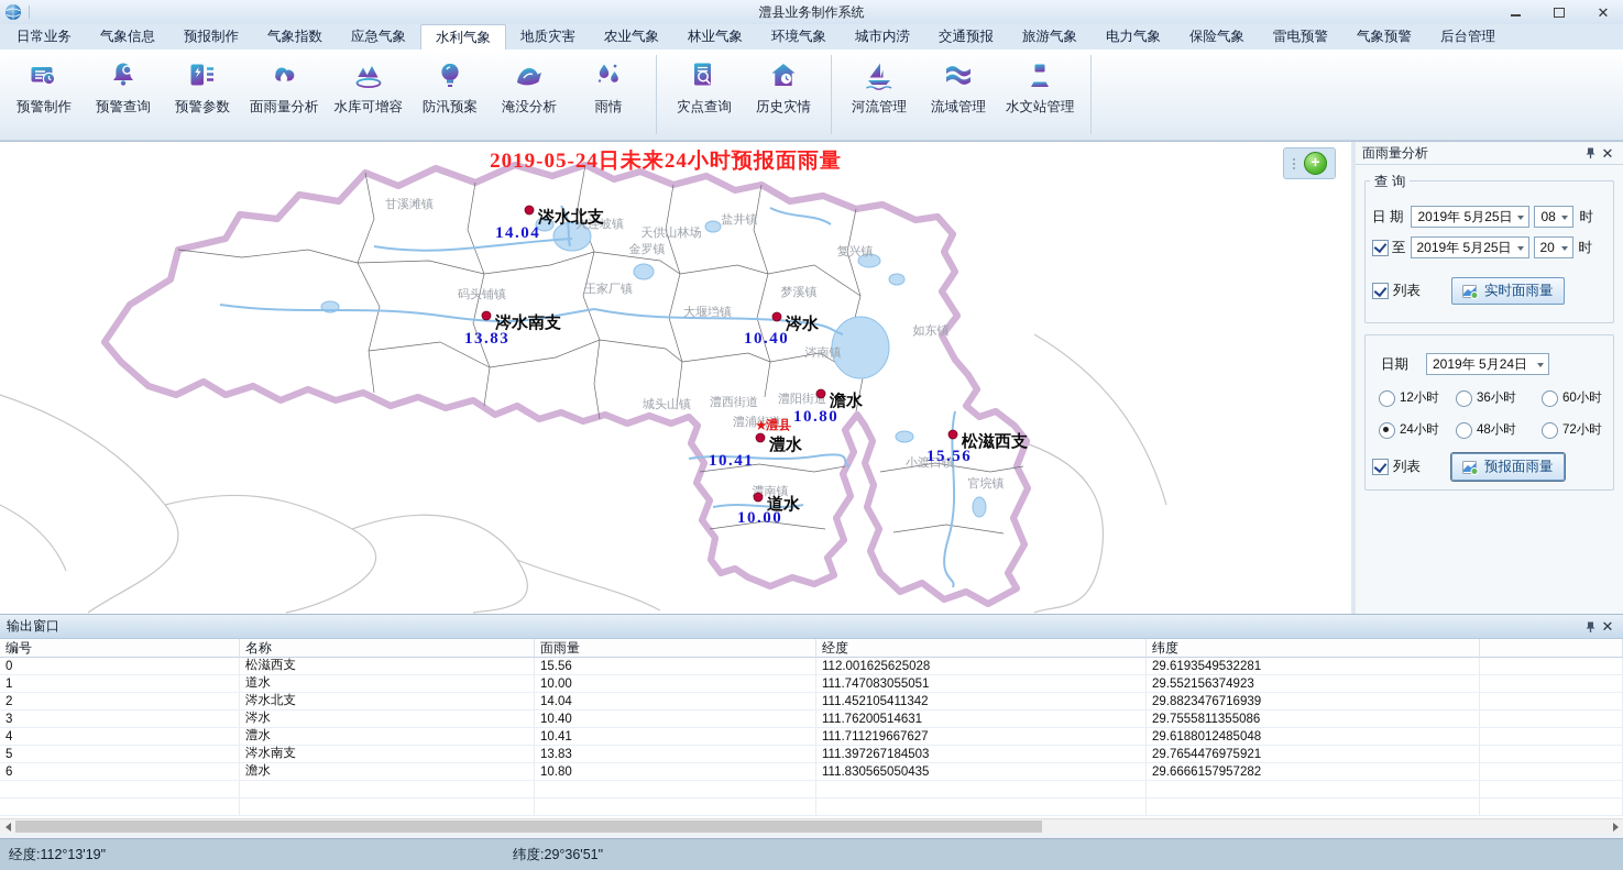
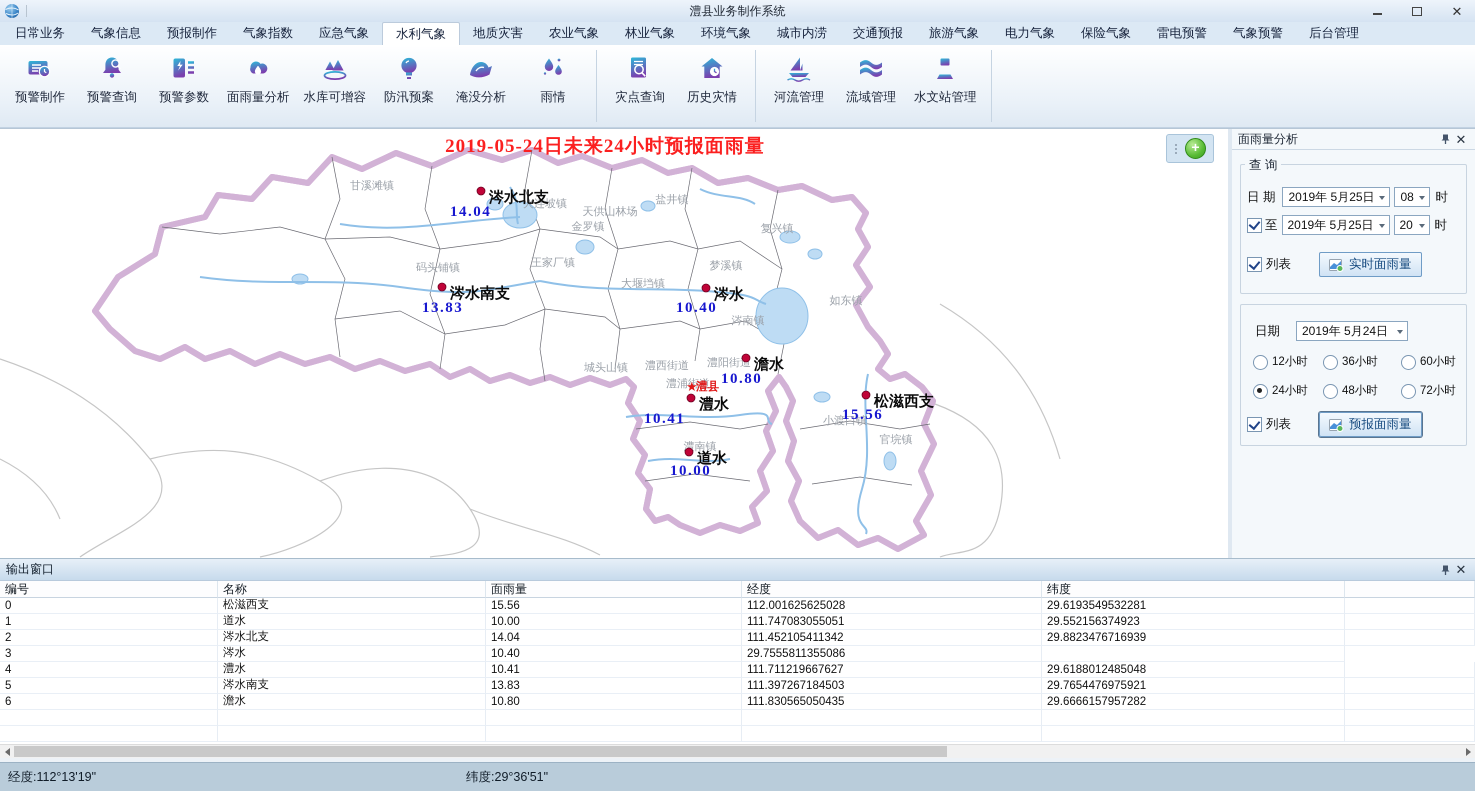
  澧县业务制作系统
  ✕
  日常业务
  气象信息
  预报制作
  气象指数
  应急气象
  水利气象
  地质灾害
  农业气象
  林业气象
  环境气象
  城市内涝
  交通预报
  旅游气象
  电力气象
  保险气象
  雷电预警
  气象预警
  后台管理
  预警制作
  预警查询
  预警参数
  面雨量分析
  水库可增容
  防汛预案
  淹没分析
  雨情
  灾点查询
  历史灾情
  河流管理
  流域管理
  水文站管理
  甘溪滩镇
  火连坡镇
  天供山林场
  金罗镇
  盐井镇
  复兴镇
  码头铺镇
  王家厂镇
  大堰垱镇
  梦溪镇
  涔南镇
  如东镇
  城头山镇
  澧西街道
  澧阳街道
  澧浦街道
  澧南镇
  小渡口镇
  官垸镇
  涔水北支
  14.04
  涔水南支
  13.83
  涔水
  10.40
  澹水
  10.80
  澧水
  10.41
  道水
  10.00
  松滋西支
  15.56
  ★
  澧县
  2019-05-24日未来24小时预报面雨量
  +
  面雨量分析
  ✕
  查 询
  日 期
  2019年 5月25日
  08
  时
  至
  2019年 5月25日
  20
  时
  列表
  实时面雨量
  日期
  2019年 5月24日
  12小时
  36小时
  60小时
  24小时
  48小时
  72小时
  列表
  预报面雨量
  输出窗口
  ✕
  编号
  名称
  面雨量
  经度
  纬度
  0
  松滋西支
  15.56
  112.001625625028
  29.6193549532281
  1
  道水
  10.00
  111.747083055051
  29.552156374923
  2
  涔水北支
  14.04
  111.452105411342
  29.8823476716939
  3
  涔水
  10.40
- 111.76200514631
  29.7555811355086
  4
  澧水
  10.41
  111.711219667627
  29.6188012485048
  5
  涔水南支
  13.83
  111.397267184503
  29.7654476975921
  6
  澹水
  10.80
  111.830565050435
  29.6666157957282
  经度:112°13'19"
  纬度:29°36'51"
